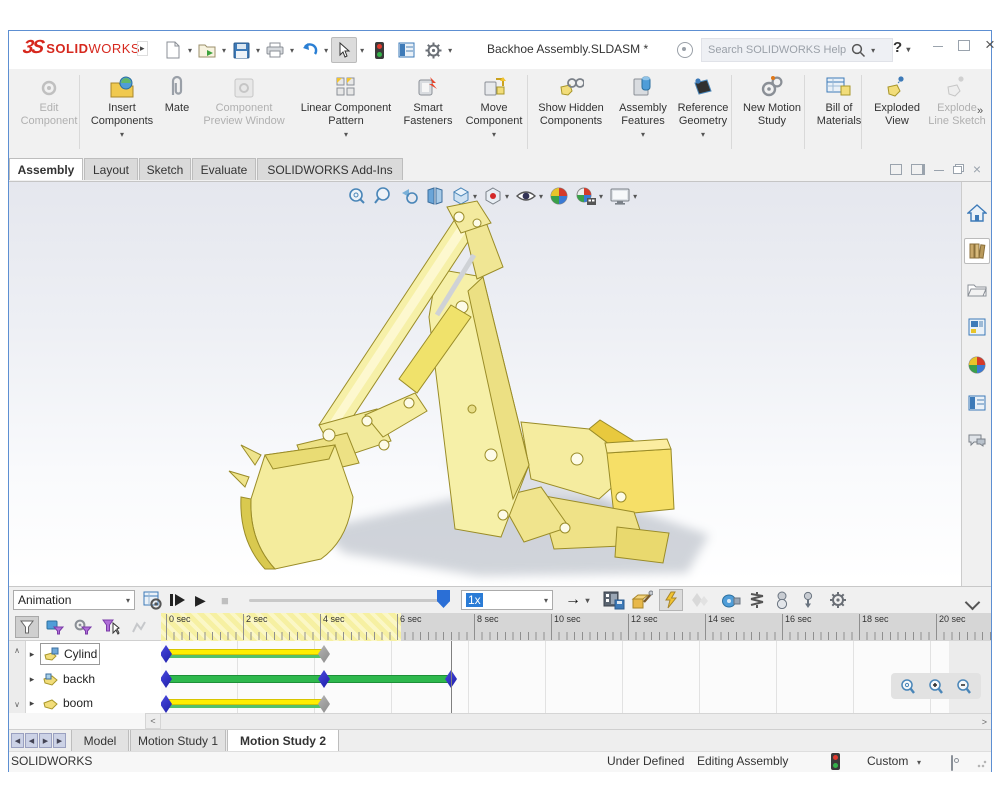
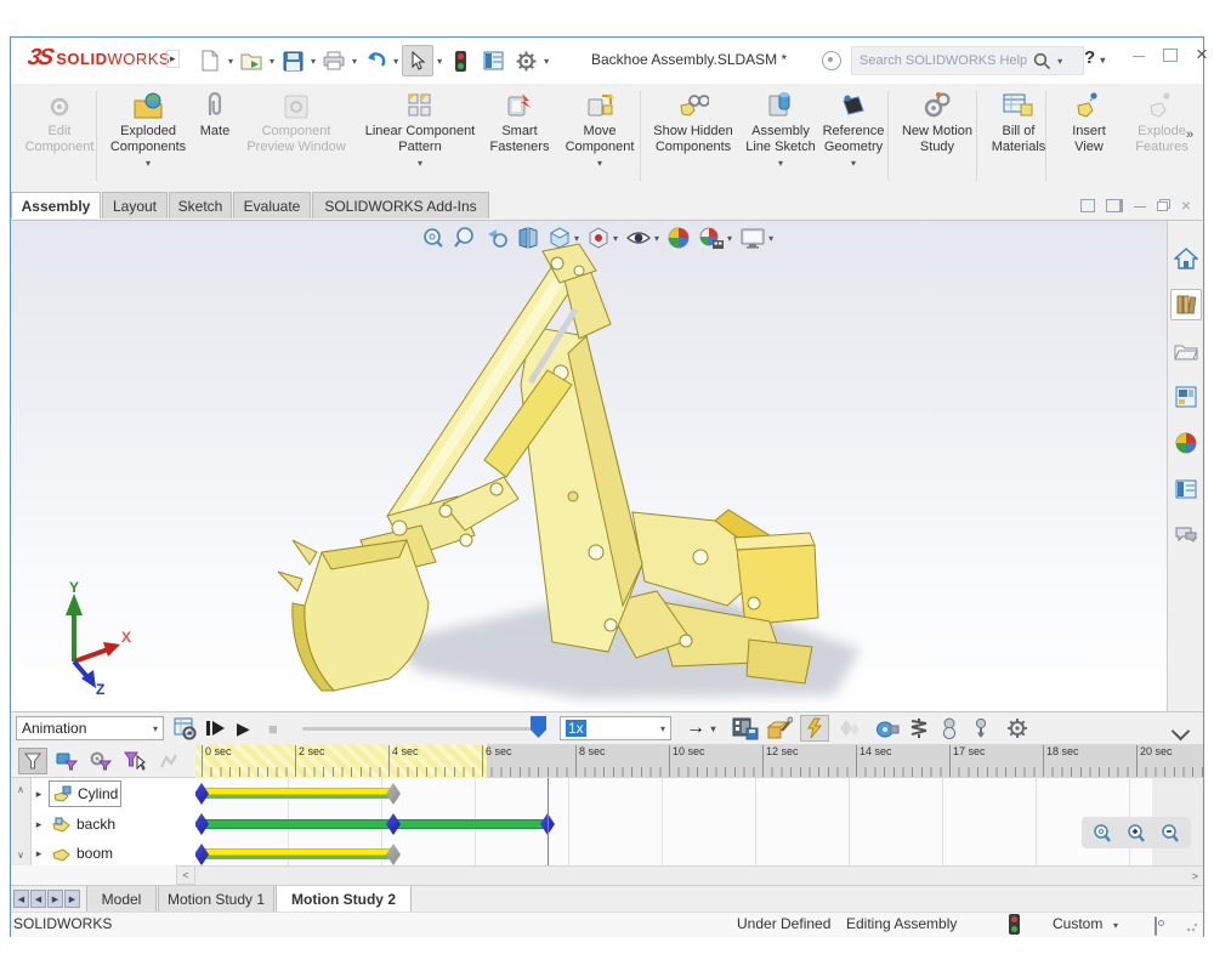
  SOLIDWORKS
  ▸
  ▾
  ▾
  ▾
  ▾
  ▾
  ▾
  ▾
  Backhoe Assembly.SLDASM *
  Search SOLIDWORKS Help
  ▾
  ? ▾
  ×
  Edit
  Component
- Insert
+ Exploded
  Components
  ▾
  Mate
  Component
  Preview Window
  Linear Component
  Pattern
  ▾
  Smart
  Fasteners
  Move
  Component
  ▾
  Show Hidden
  Components
  Assembly
- Features
+ Line Sketch
  ▾
  Reference
  Geometry
  ▾
  New Motion
  Study
  Bill of
  Materials
- Exploded
+ Insert
  View
  Explode
- Line Sketch
+ Features
  »
  Assembly
  Layout
  Sketch
  Evaluate
  SOLIDWORKS Add-Ins
  ×
  ▾
  ▾
  ▾
  ▾
  ▾
+ Y
+ X
+ Z
  Animation
  ▾
  ▶
  ■
  1x
  ▾
  →
  ▾
  0 sec
  2 sec
  4 sec
  6 sec
  8 sec
  10 sec
  12 sec
  14 sec
- 16 sec
+ 17 sec
  18 sec
  20 sec
  ∧
  ∨
  ▸
  Cylind
  ▸
  backh
  ▸
  boom
  <
  >
  Model
  Motion Study 1
  Motion Study 2
  SOLIDWORKS
  Under Defined
  Editing Assembly
  Custom
  ▾
